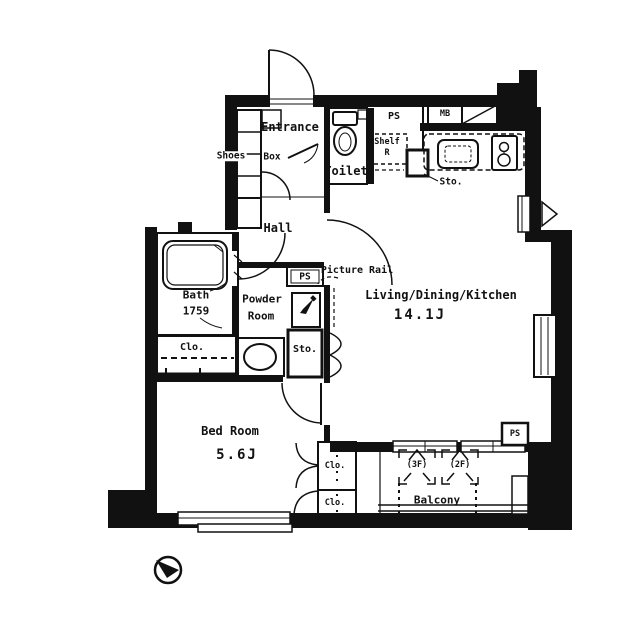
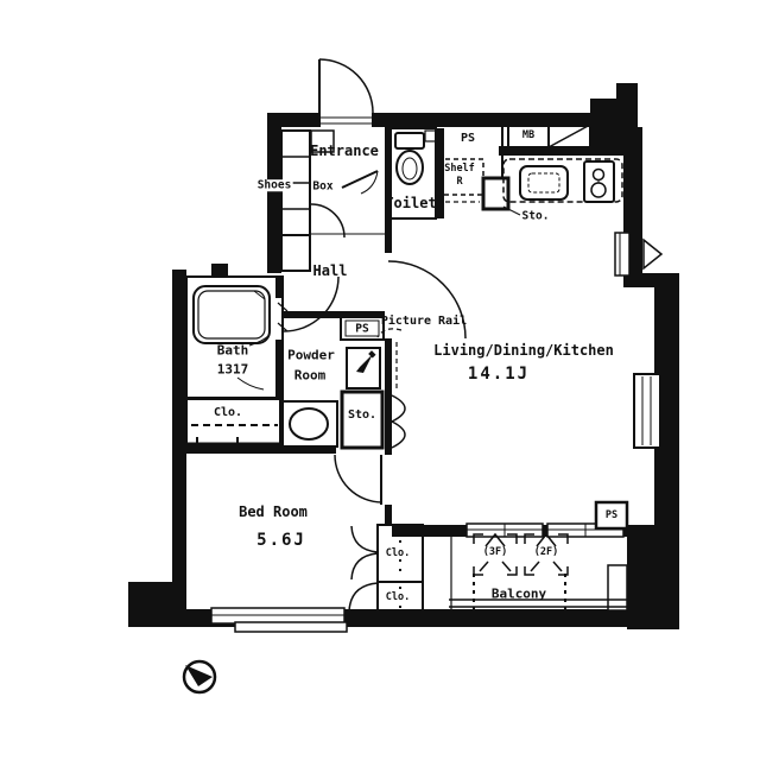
  Entrance
  Shoes
  Box
  Toilet
  PS
  Shelf
  R
  MB
  Sto.
  Hall
  PS
  Picture Rail
  Powder
  Room
  Bath
- 1759
+ 1317
  Clo.
  Sto.
  Living/Dining/Kitchen
  14.1J
  Bed Room
  5.6J
  Clo.
  Clo.
  Balcony
  (3F)
  (2F)
  PS
